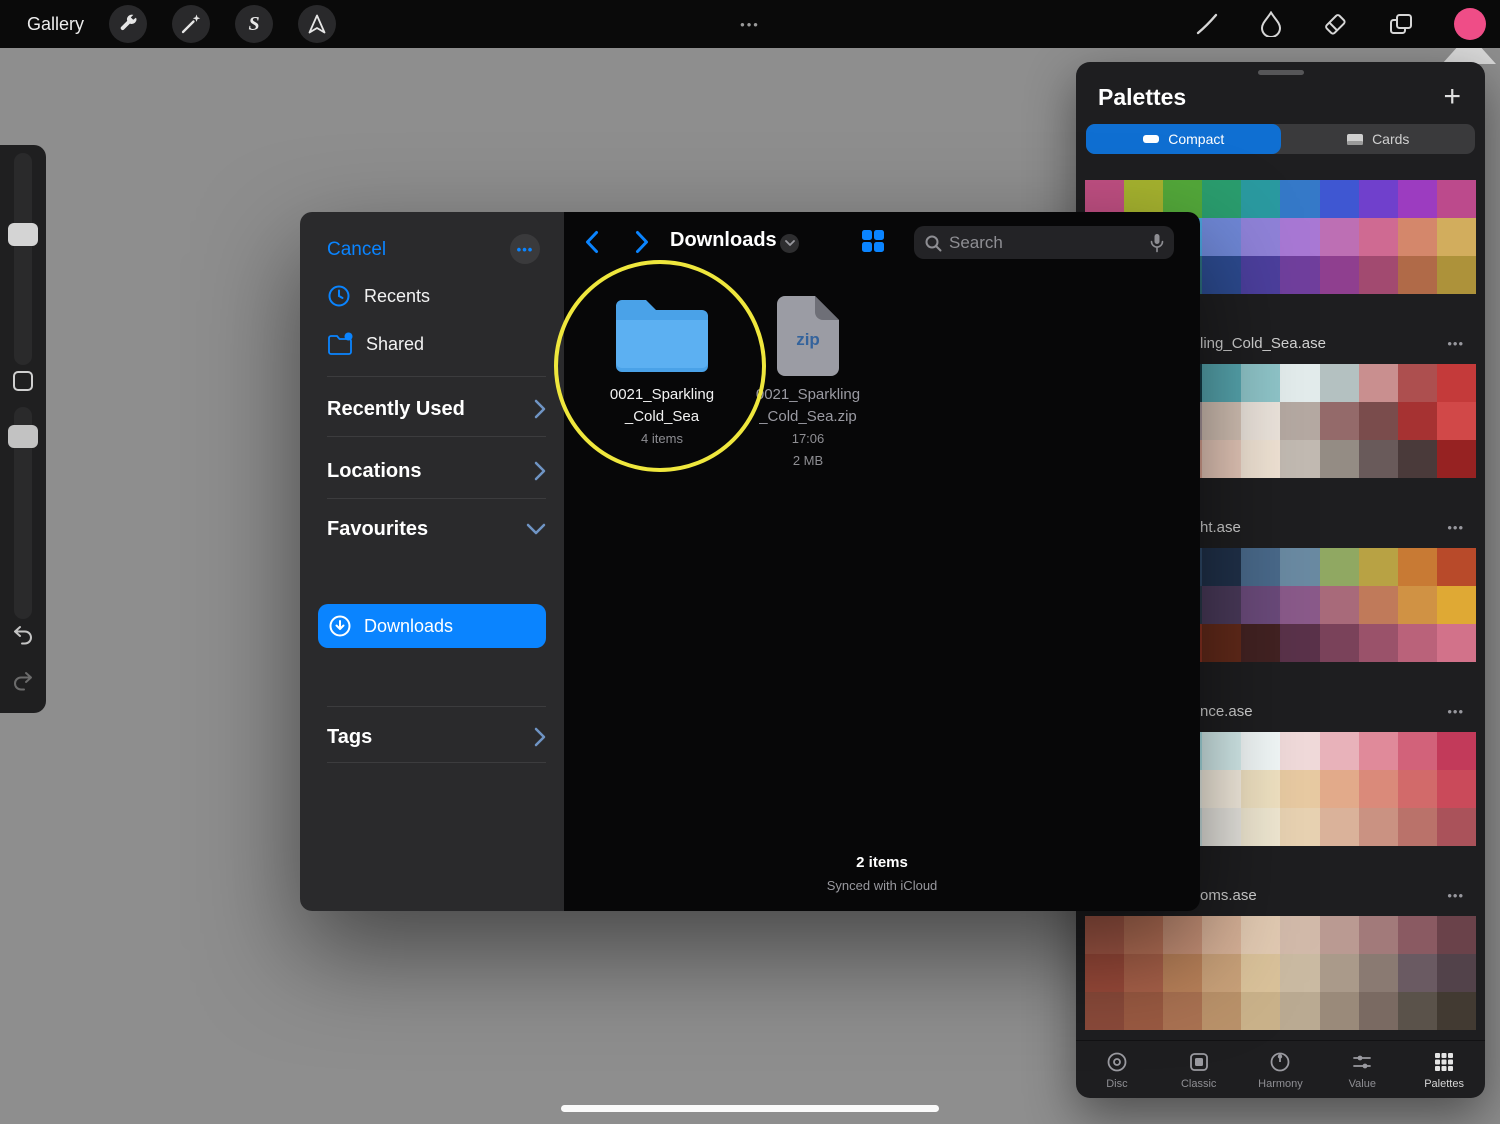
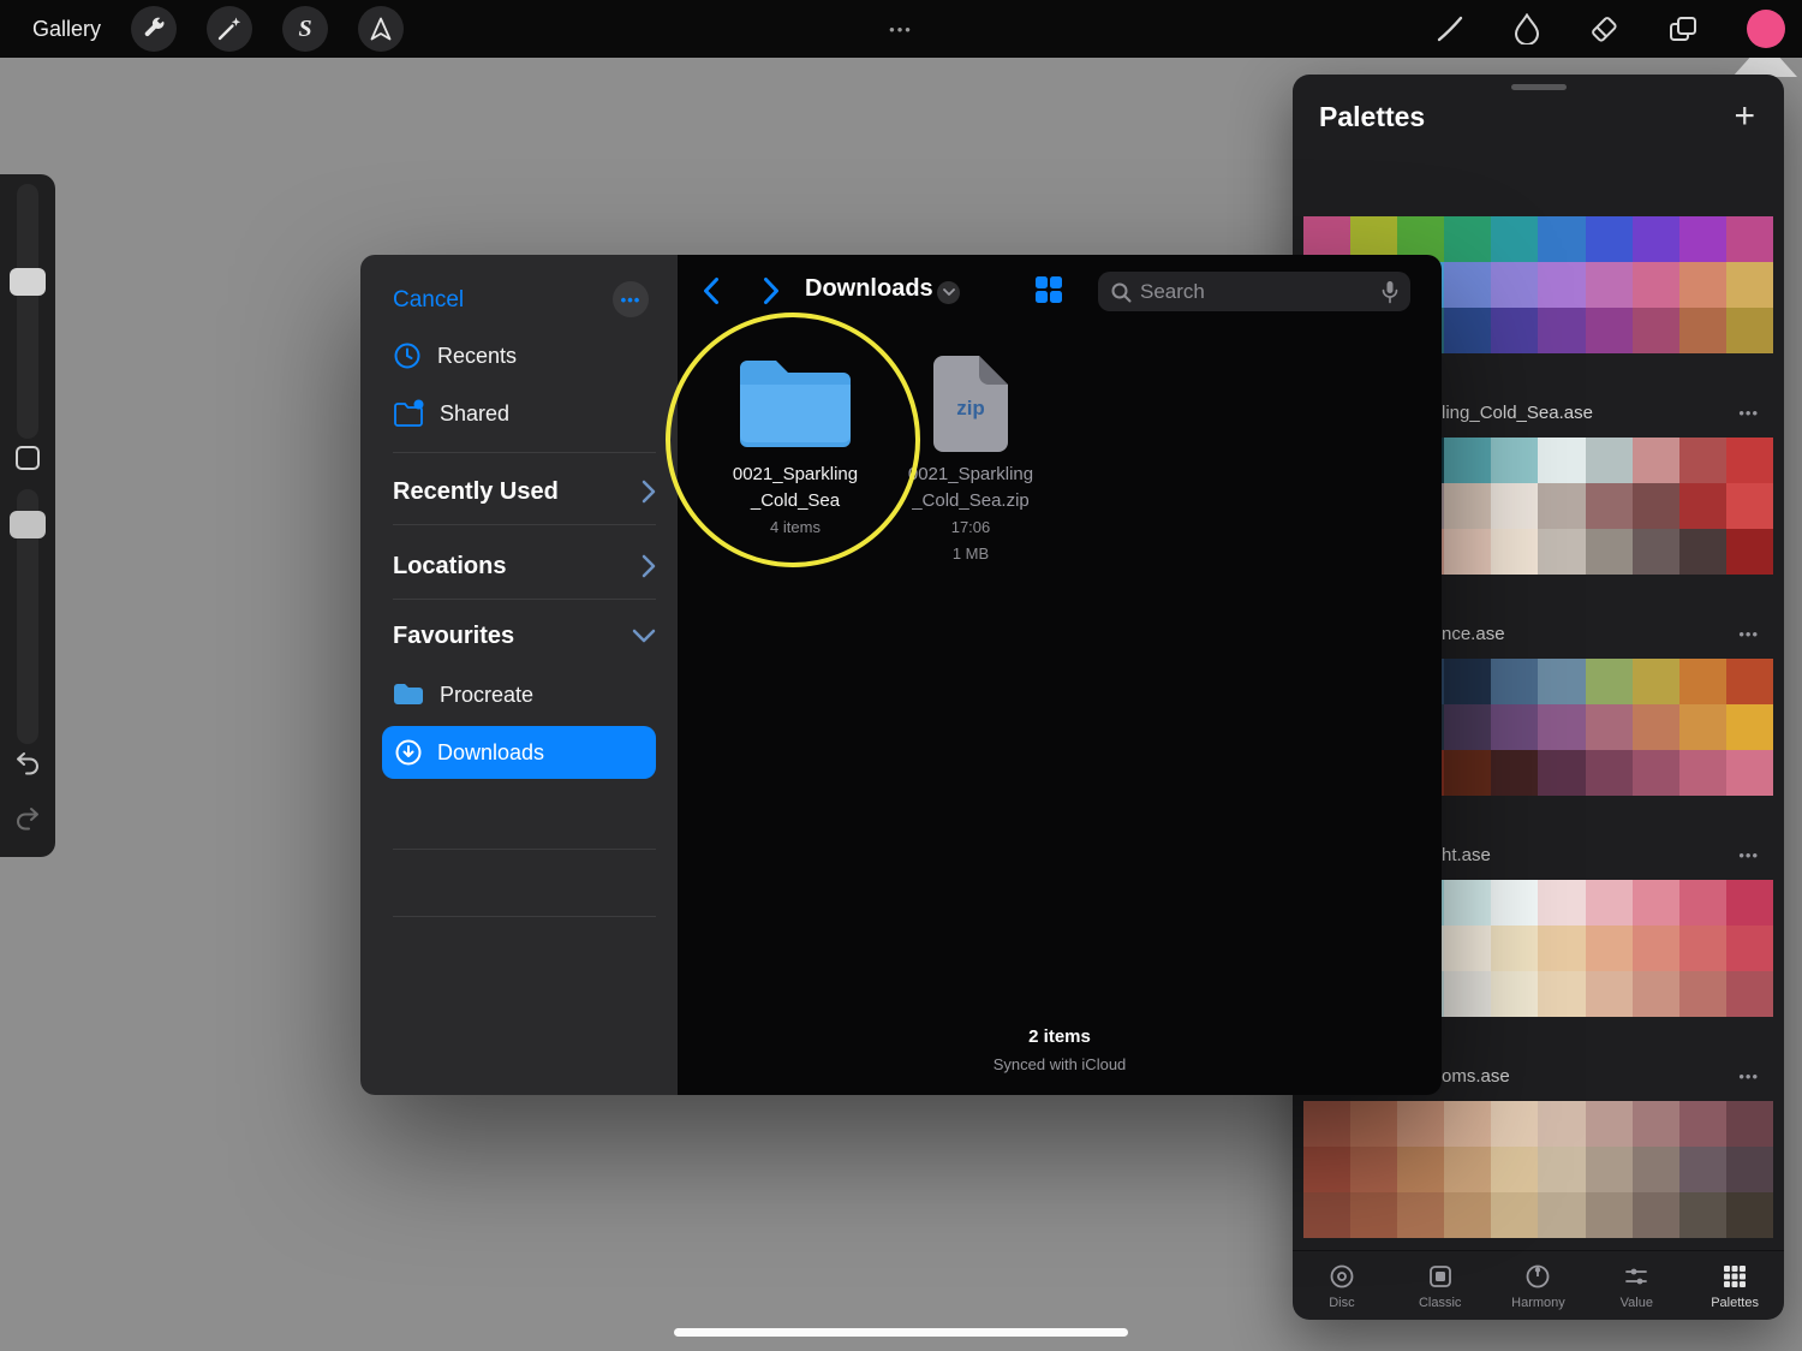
  Gallery
  S
  •••
  Palettes
  +
- Compact
- Cards
  ling_Cold_Sea.ase
  •••
- ht.ase
+ nce.ase
  •••
- nce.ase
+ ht.ase
  •••
  oms.ase
  •••
  Disc
  Classic
  Harmony
  Value
  Palettes
  Cancel
  •••
  Recents
  Shared
  Recently Used
  Locations
  Favourites
+ Procreate
  Downloads
- Tags
  Downloads
  Search
  0021_Sparkling
  _Cold_Sea
  4 items
  zip
  0021_Sparkling
  _Cold_Sea.zip
  17:06
- 2 MB
+ 1 MB
  2 items
  Synced with iCloud
